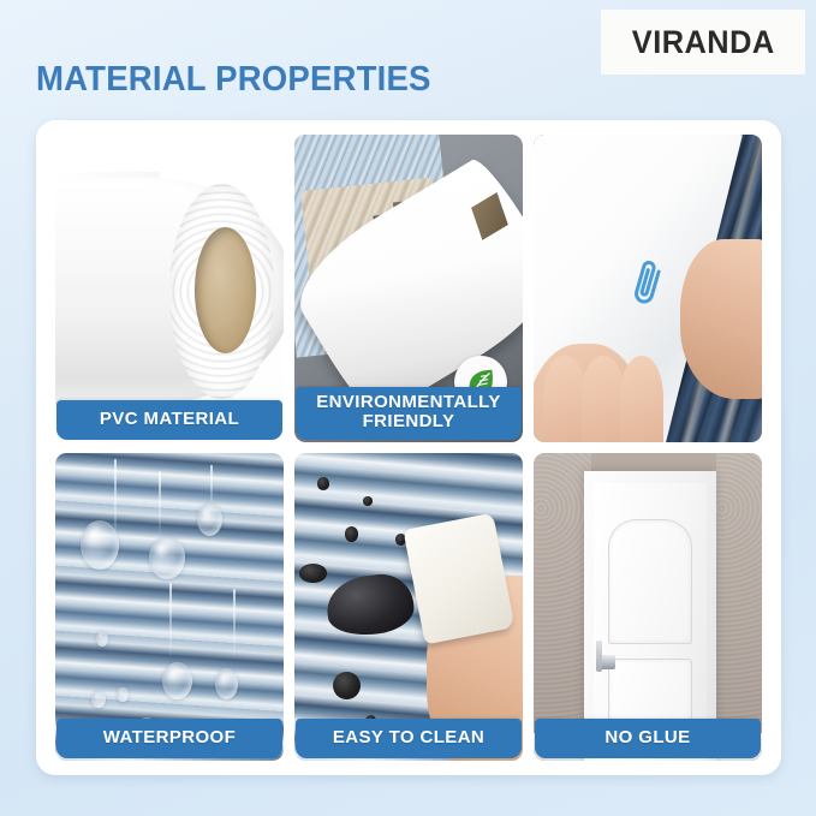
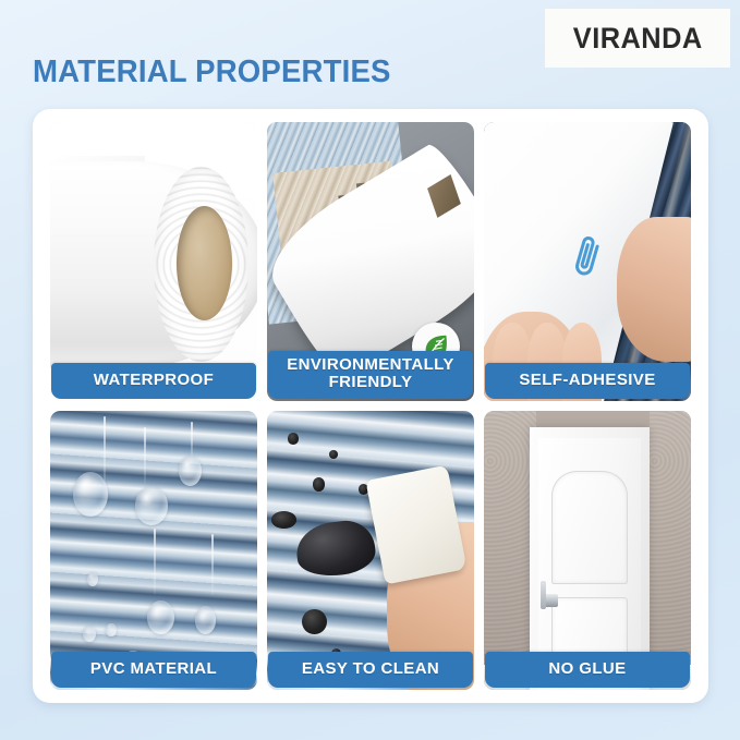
  VIRANDA
  MATERIAL PROPERTIES
- PVC MATERIAL
+ WATERPROOF
  ENVIRONMENTALLY
  FRIENDLY
+ SELF-ADHESIVE
- WATERPROOF
+ PVC MATERIAL
  EASY TO CLEAN
  NO GLUE
